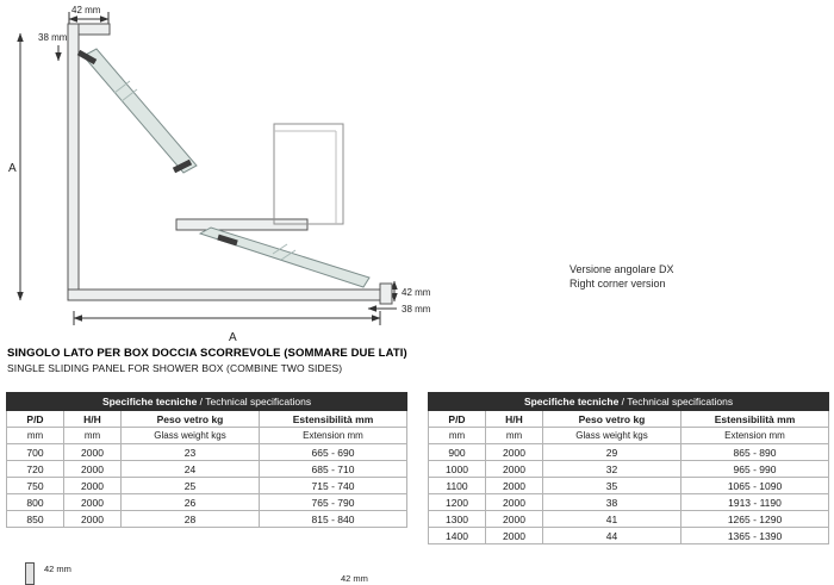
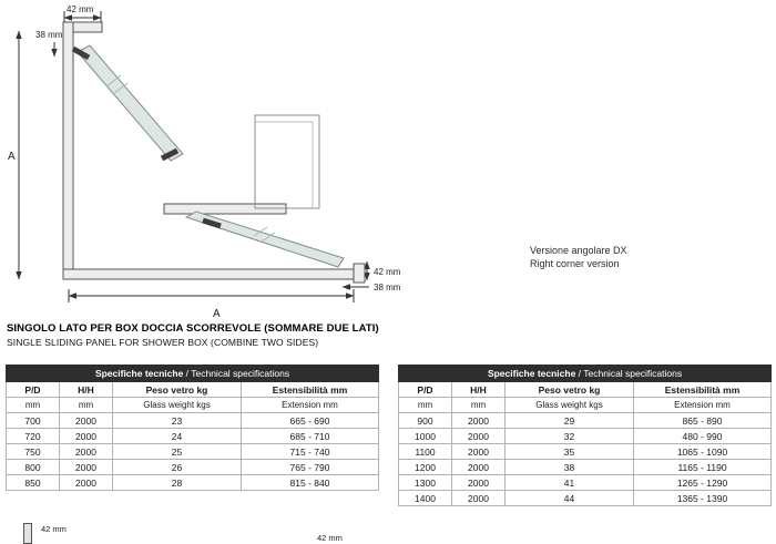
  42 mm
  38 mm
  A
  A
  42 mm
  38 mm
  Versione angolare DX
  Right corner version
  SINGOLO LATO PER BOX DOCCIA SCORREVOLE (SOMMARE DUE LATI)
  SINGLE SLIDING PANEL FOR SHOWER BOX (COMBINE TWO SIDES)
  Specifiche tecniche / Technical specifications
  P/D	H/H	Peso vetro kg	Estensibilità mm
  mm	mm	Glass weight kgs	Extension mm
  700	2000	23	665 - 690
  720	2000	24	685 - 710
  750	2000	25	715 - 740
  800	2000	26	765 - 790
  850	2000	28	815 - 840
  Specifiche tecniche / Technical specifications
  P/D	H/H	Peso vetro kg	Estensibilità mm
  mm	mm	Glass weight kgs	Extension mm
  900	2000	29	865 - 890
- 1000	2000	32	965 - 990
+ 1000	2000	32	480 - 990
  1100	2000	35	1065 - 1090
- 1200	2000	38	1913 - 1190
+ 1200	2000	38	1165 - 1190
  1300	2000	41	1265 - 1290
  1400	2000	44	1365 - 1390
  42 mm
  42 mm
